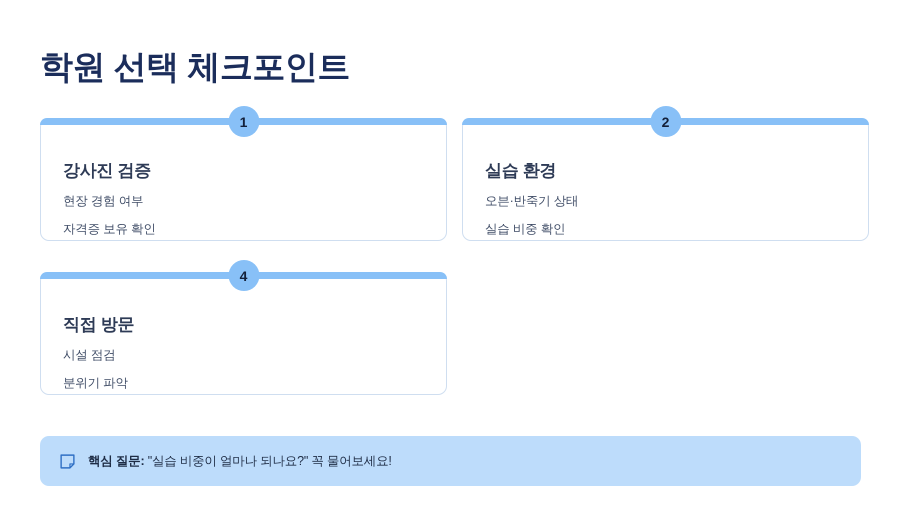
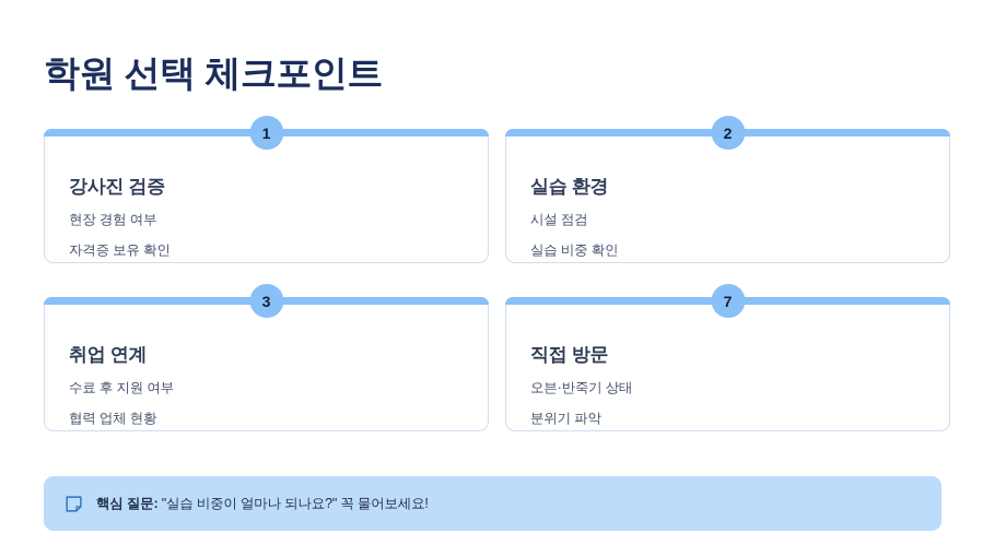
  학원 선택 체크포인트
  1
  강사진 검증
  현장 경험 여부
  자격증 보유 확인
  2
  실습 환경
- 오븐·반죽기 상태
+ 시설 점검
  실습 비중 확인
+ 3
+ 취업 연계
+ 수료 후 지원 여부
+ 협력 업체 현황
- 4
+ 7
  직접 방문
- 시설 점검
+ 오븐·반죽기 상태
  분위기 파악
  핵심 질문: "실습 비중이 얼마나 되나요?" 꼭 물어보세요!
